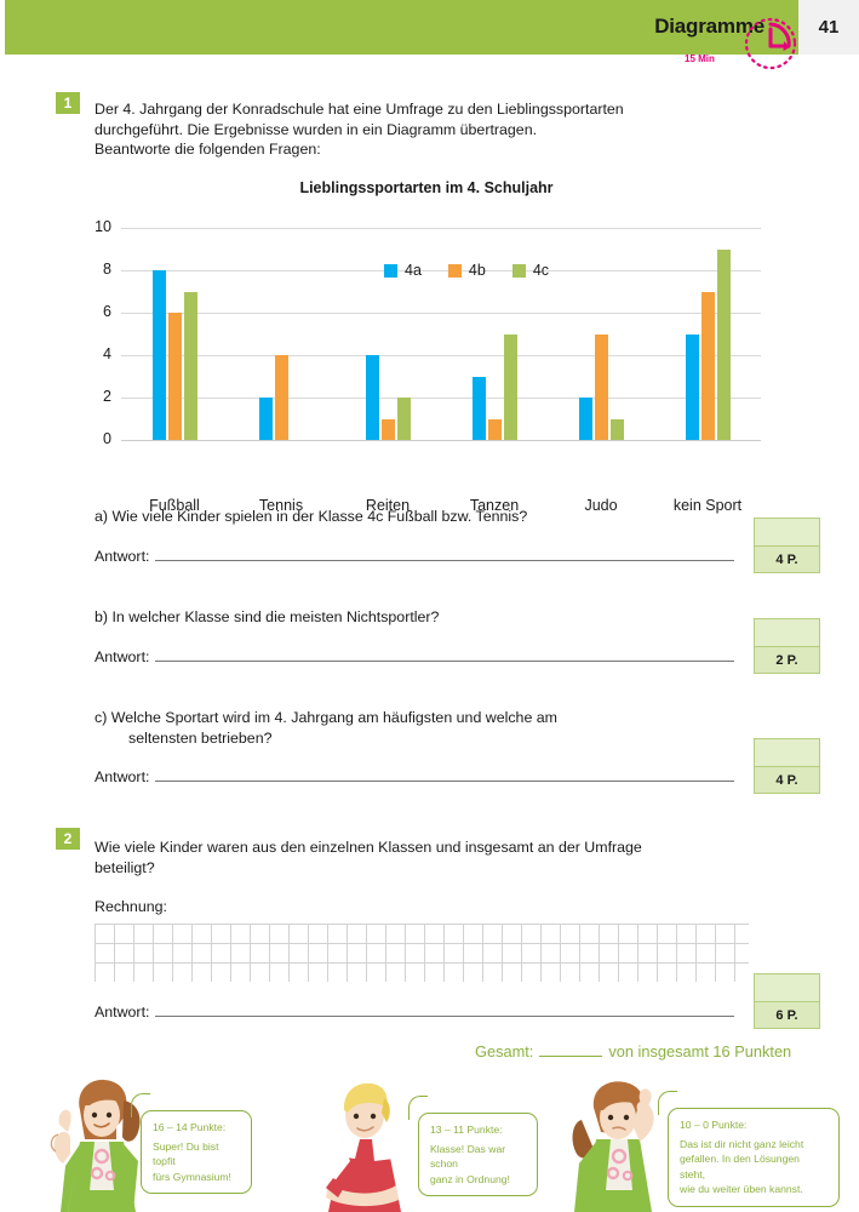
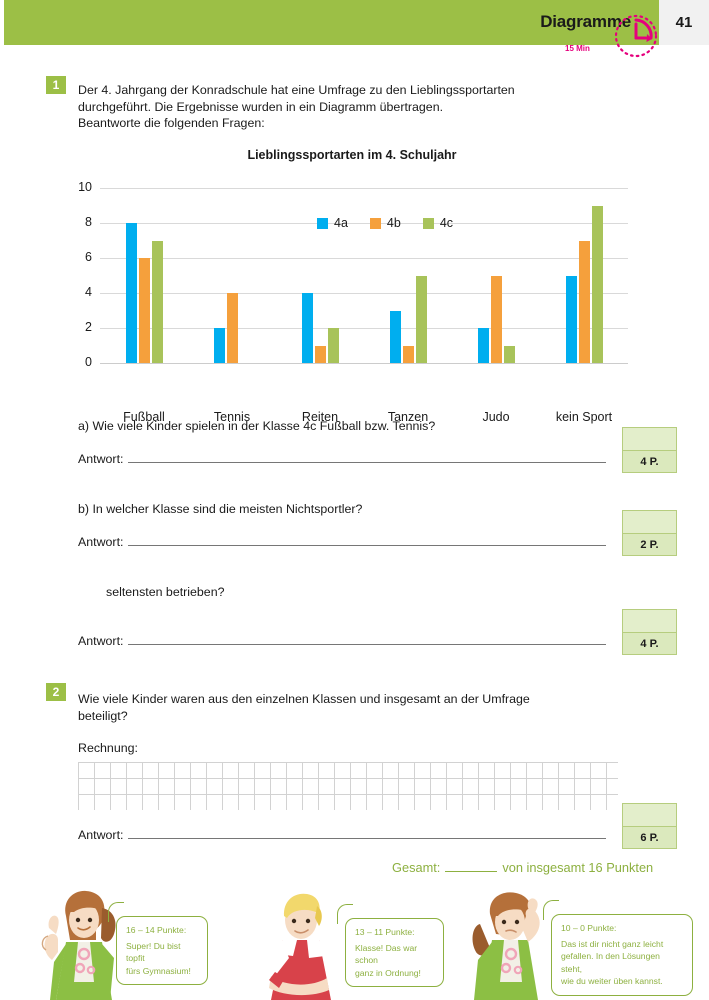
  Diagramme
  41
  15 Min
  1
  Der 4. Jahrgang der Konradschule hat eine Umfrage zu den Lieblingssportarten
  durchgeführt. Die Ergebnisse wurden in ein Diagramm übertragen.
  Beantworte die folgenden Fragen:
  Lieblingssportarten im 4. Schuljahr
  10
  8
  6
  4
  2
  0
  Fußball
  Tennis
  Reiten
  Tanzen
  Judo
  kein Sport
  4a
  4b
  4c
  a) Wie viele Kinder spielen in der Klasse 4c Fußball bzw. Tennis?
  Antwort:
  4 P.
  b) In welcher Klasse sind die meisten Nichtsportler?
  Antwort:
  2 P.
- c) Welche Sportart wird im 4. Jahrgang am häufigsten und welche am
  seltensten betrieben?
  Antwort:
  4 P.
  2
  Wie viele Kinder waren aus den einzelnen Klassen und insgesamt an der Umfrage
  beteiligt?
  Rechnung:
  Antwort:
  6 P.
  Gesamt:
  von insgesamt 16 Punkten
  16 – 14 Punkte:
  Super! Du bist topfit
  fürs Gymnasium!
  13 – 11 Punkte:
  Klasse! Das war schon
  ganz in Ordnung!
  10 – 0 Punkte:
  Das ist dir nicht ganz leicht
  gefallen. In den Lösungen steht,
  wie du weiter üben kannst.
